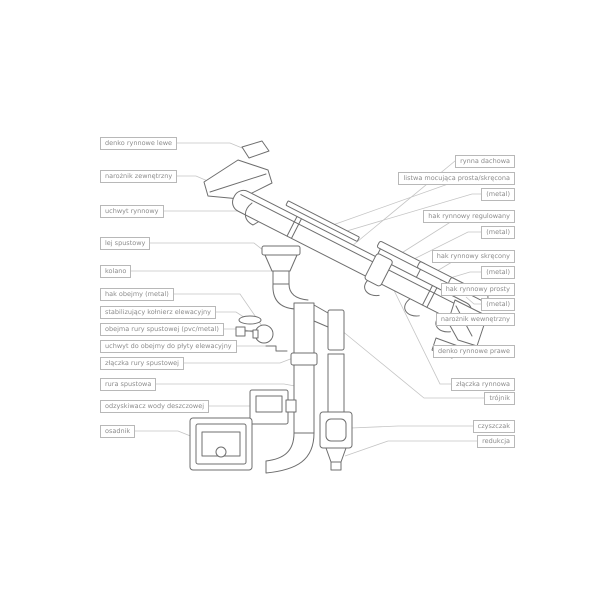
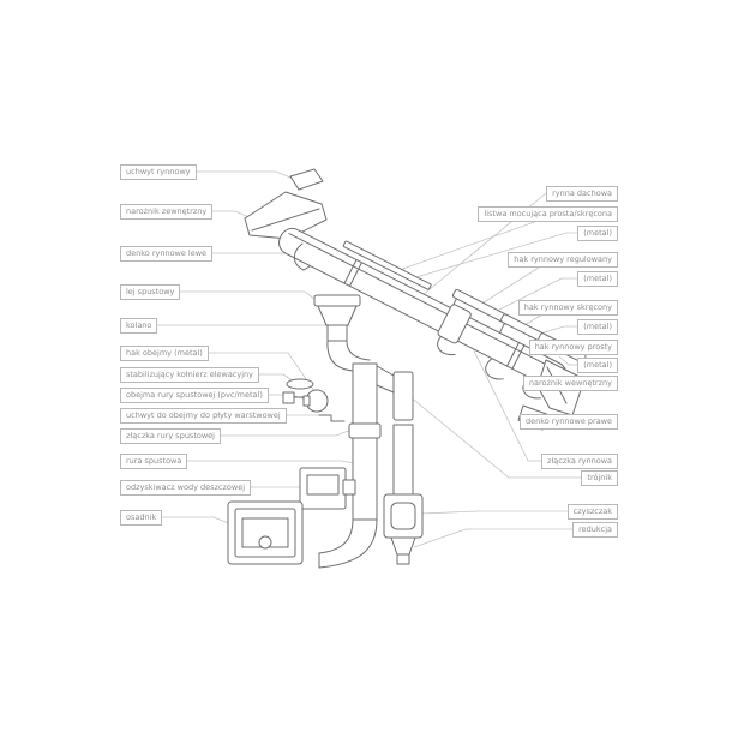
- denko rynnowe lewe
+ uchwyt rynnowy
  narożnik zewnętrzny
- uchwyt rynnowy
+ denko rynnowe lewe
  lej spustowy
  kolano
  hak obejmy (metal)
  stabilizujący kołnierz elewacyjny
  obejma rury spustowej (pvc/metal)
- uchwyt do obejmy do płyty elewacyjny
+ uchwyt do obejmy do płyty warstwowej
  złączka rury spustowej
  rura spustowa
  odzyskiwacz wody deszczowej
  osadnik
  rynna dachowa
  listwa mocująca prosta/skręcona
  (metal)
  hak rynnowy regulowany
  (metal)
  hak rynnowy skręcony
  (metal)
  hak rynnowy prosty
  (metal)
  narożnik wewnętrzny
  denko rynnowe prawe
  złączka rynnowa
  trójnik
  czyszczak
  redukcja
